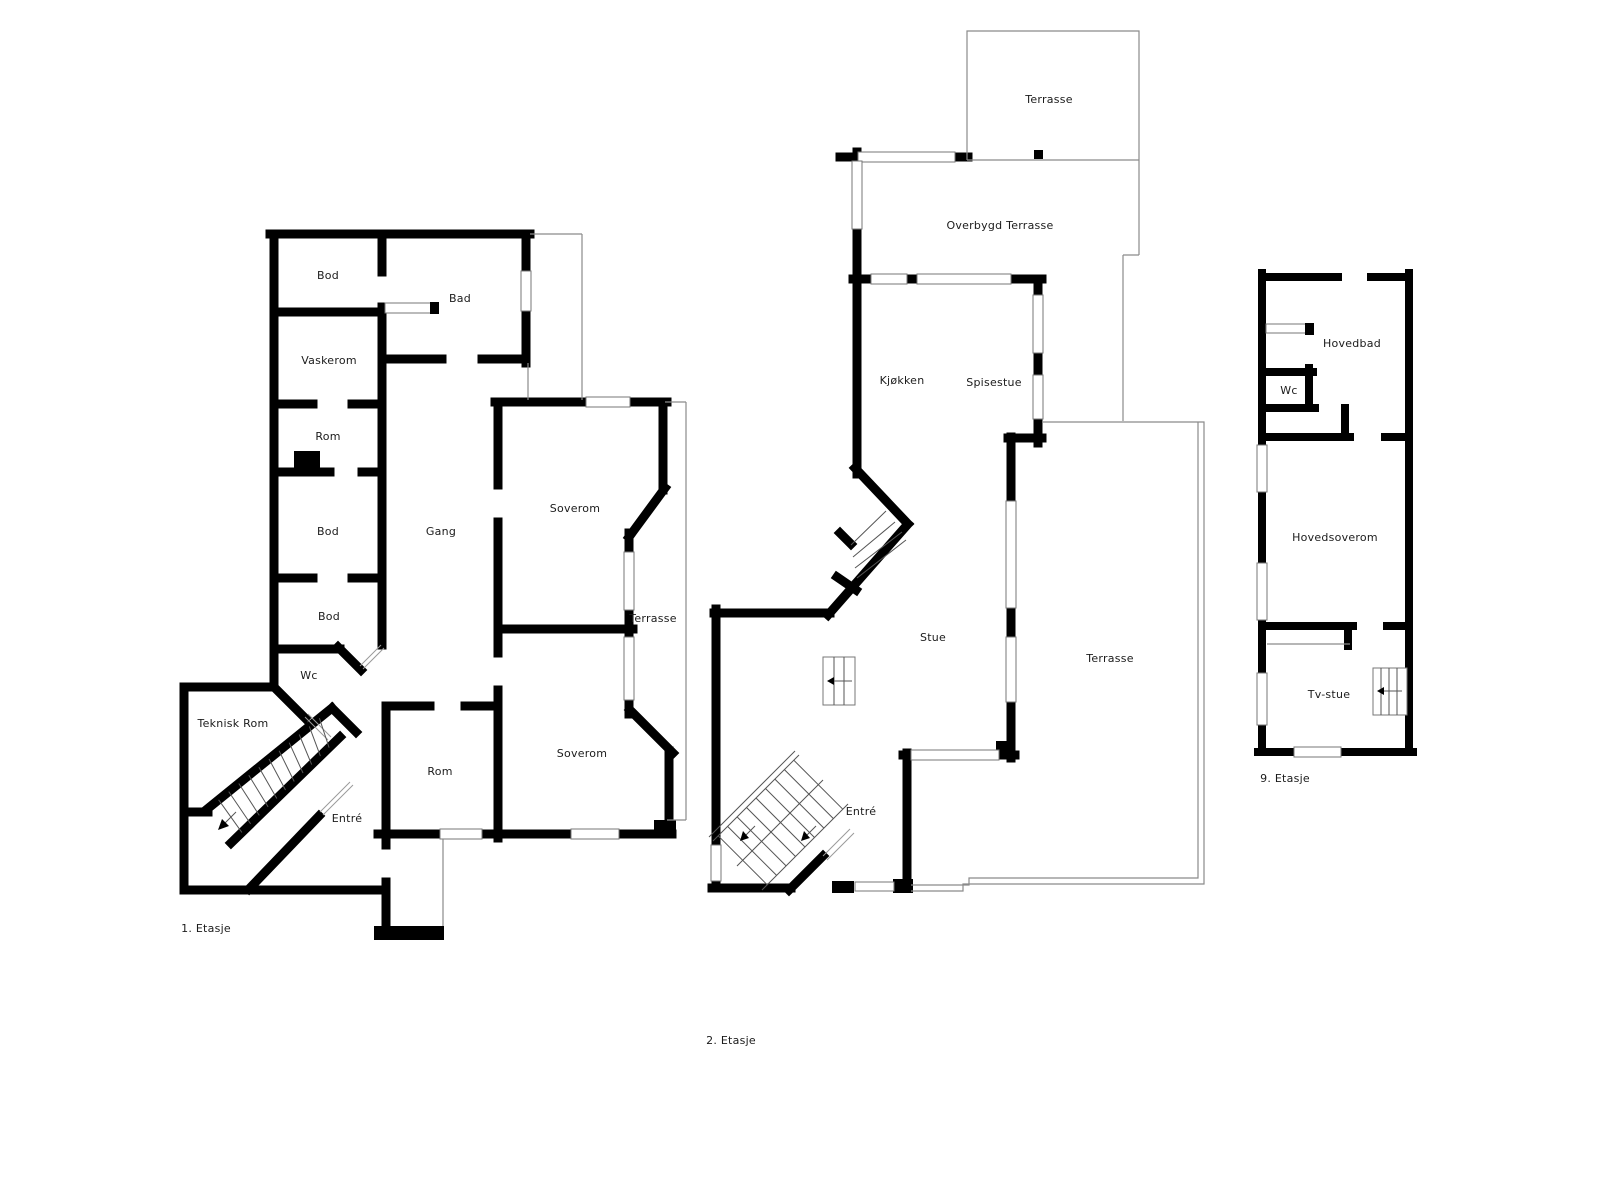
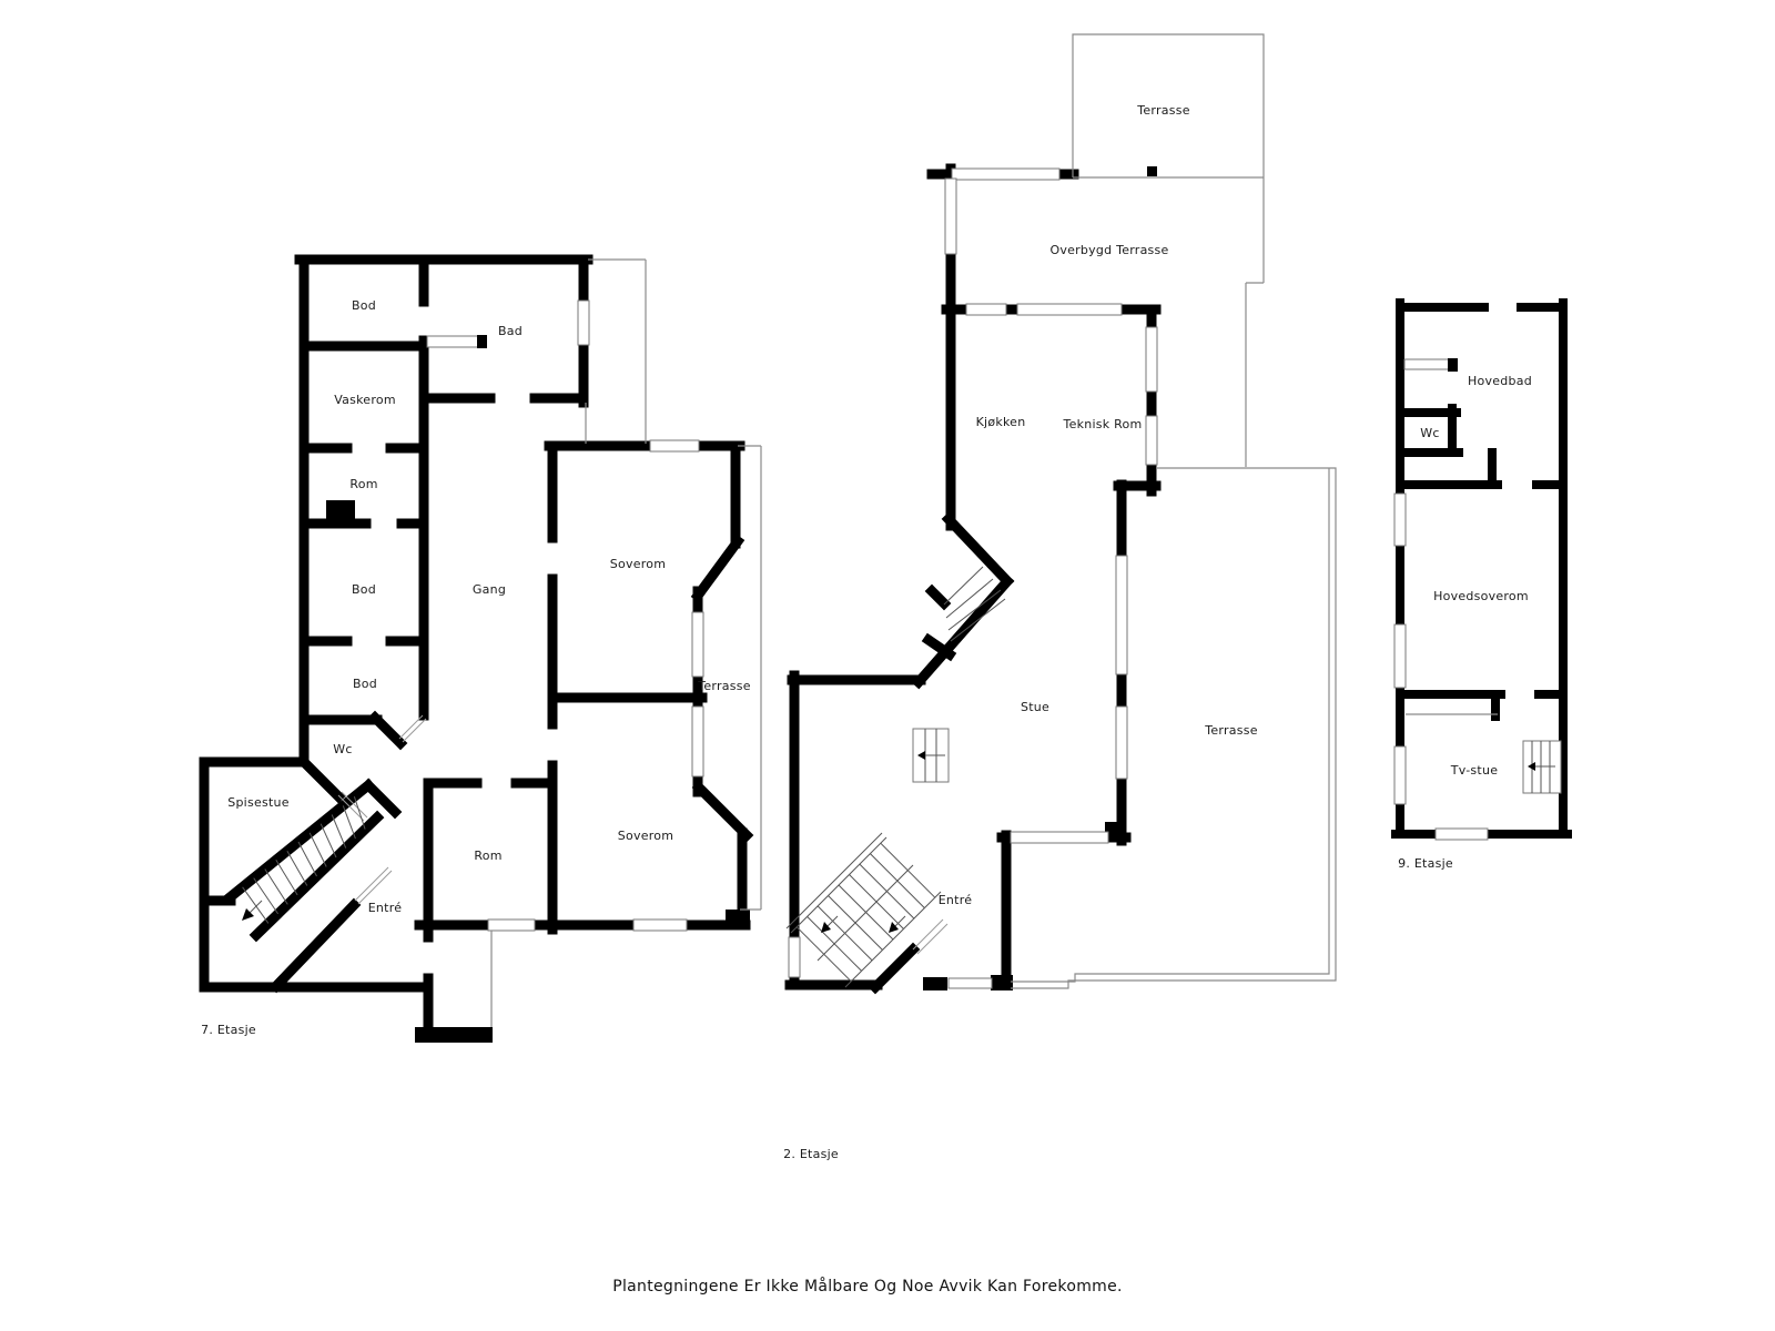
  Bod
  Bad
  Vaskerom
  Rom
  Bod
  Gang
  Soverom
  Bod
  Wc
- Teknisk Rom
+ Spisestue
  Terrasse
  Rom
  Soverom
  Entré
- 1. Etasje
+ 7. Etasje
  Terrasse
  Overbygd Terrasse
  Kjøkken
- Spisestue
+ Teknisk Rom
  Stue
  Terrasse
  Entré
  2. Etasje
  Hovedbad
  Wc
  Hovedsoverom
  Tv-stue
  9. Etasje
+ Plantegningene Er Ikke Målbare Og Noe Avvik Kan Forekomme.
